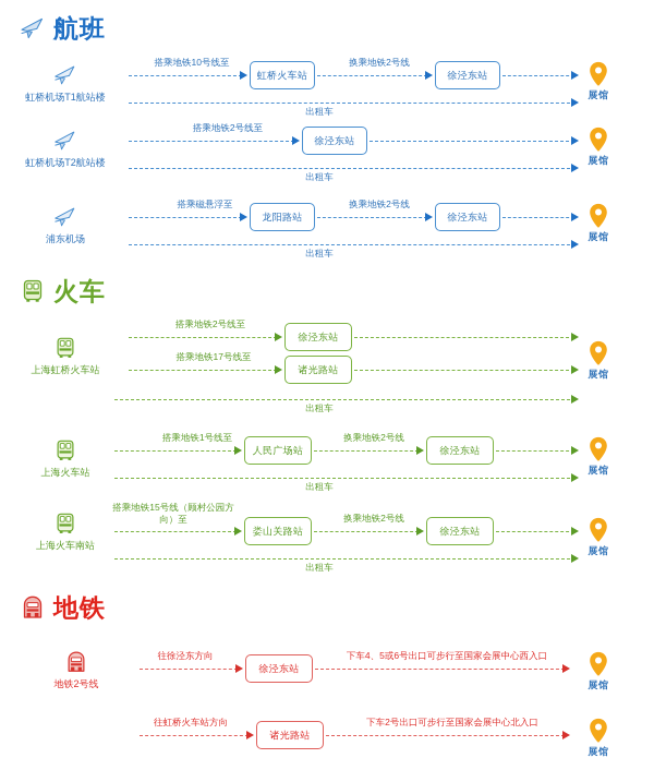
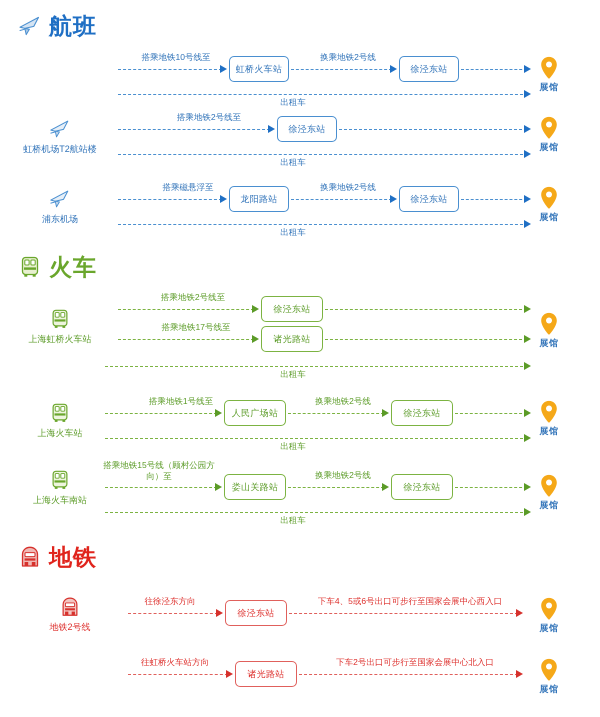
  航班
- 虹桥机场T1航站楼
  搭乘地铁10号线至
  虹桥火车站
  换乘地铁2号线
  徐泾东站
  出租车
  展馆
  虹桥机场T2航站楼
  搭乘地铁2号线至
  徐泾东站
  出租车
  展馆
  浦东机场
  搭乘磁悬浮至
  龙阳路站
  换乘地铁2号线
  徐泾东站
  出租车
  展馆
  火车
  上海虹桥火车站
  搭乘地铁2号线至
  徐泾东站
  搭乘地铁17号线至
  诸光路站
  出租车
  展馆
  上海火车站
  搭乘地铁1号线至
  人民广场站
  换乘地铁2号线
  徐泾东站
  出租车
  展馆
  上海火车南站
  搭乘地铁15号线（顾村公园方向）至
  娄山关路站
  换乘地铁2号线
  徐泾东站
  出租车
  展馆
  地铁
  地铁2号线
  往徐泾东方向
  徐泾东站
  下车4、5或6号出口可步行至国家会展中心西入口
  展馆
  往虹桥火车站方向
  诸光路站
  下车2号出口可步行至国家会展中心北入口
  展馆
